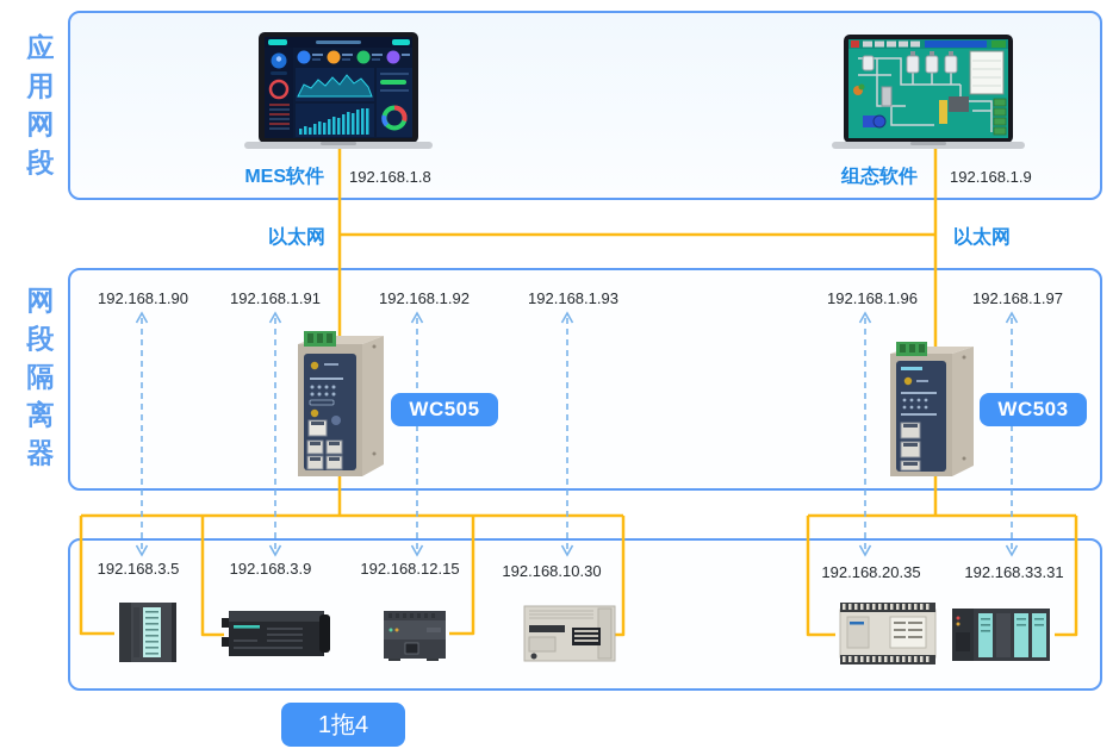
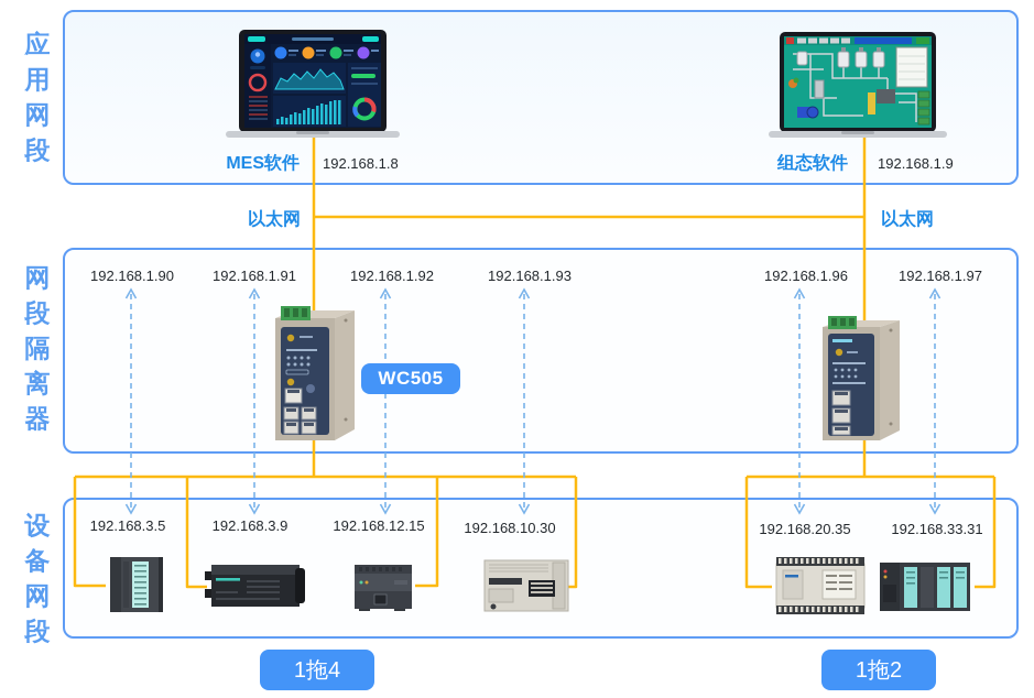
  应用网段
  网段隔离器
+ 设备网段
  MES软件
  192.168.1.8
  组态软件
  192.168.1.9
  以太网
  以太网
  192.168.1.90
  192.168.1.91
  192.168.1.92
  192.168.1.93
  192.168.1.96
  192.168.1.97
  192.168.3.5
  192.168.3.9
  192.168.12.15
  192.168.10.30
  192.168.20.35
  192.168.33.31
  WC505
- WC503
  1拖4
+ 1拖2
